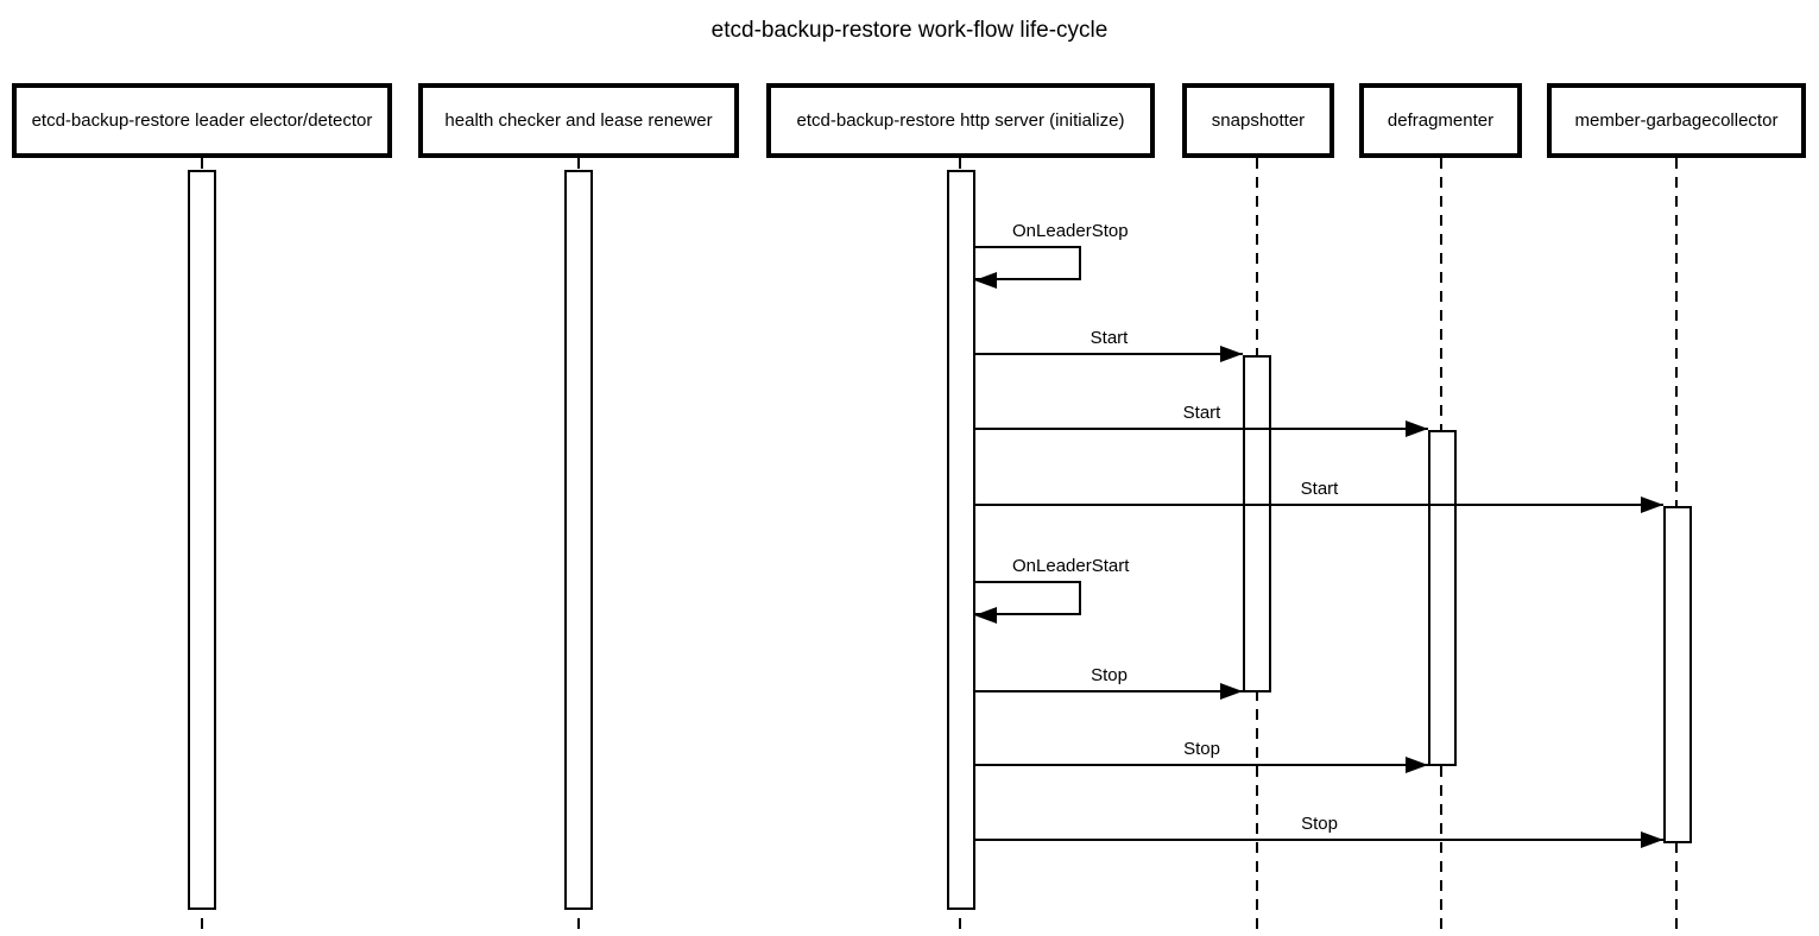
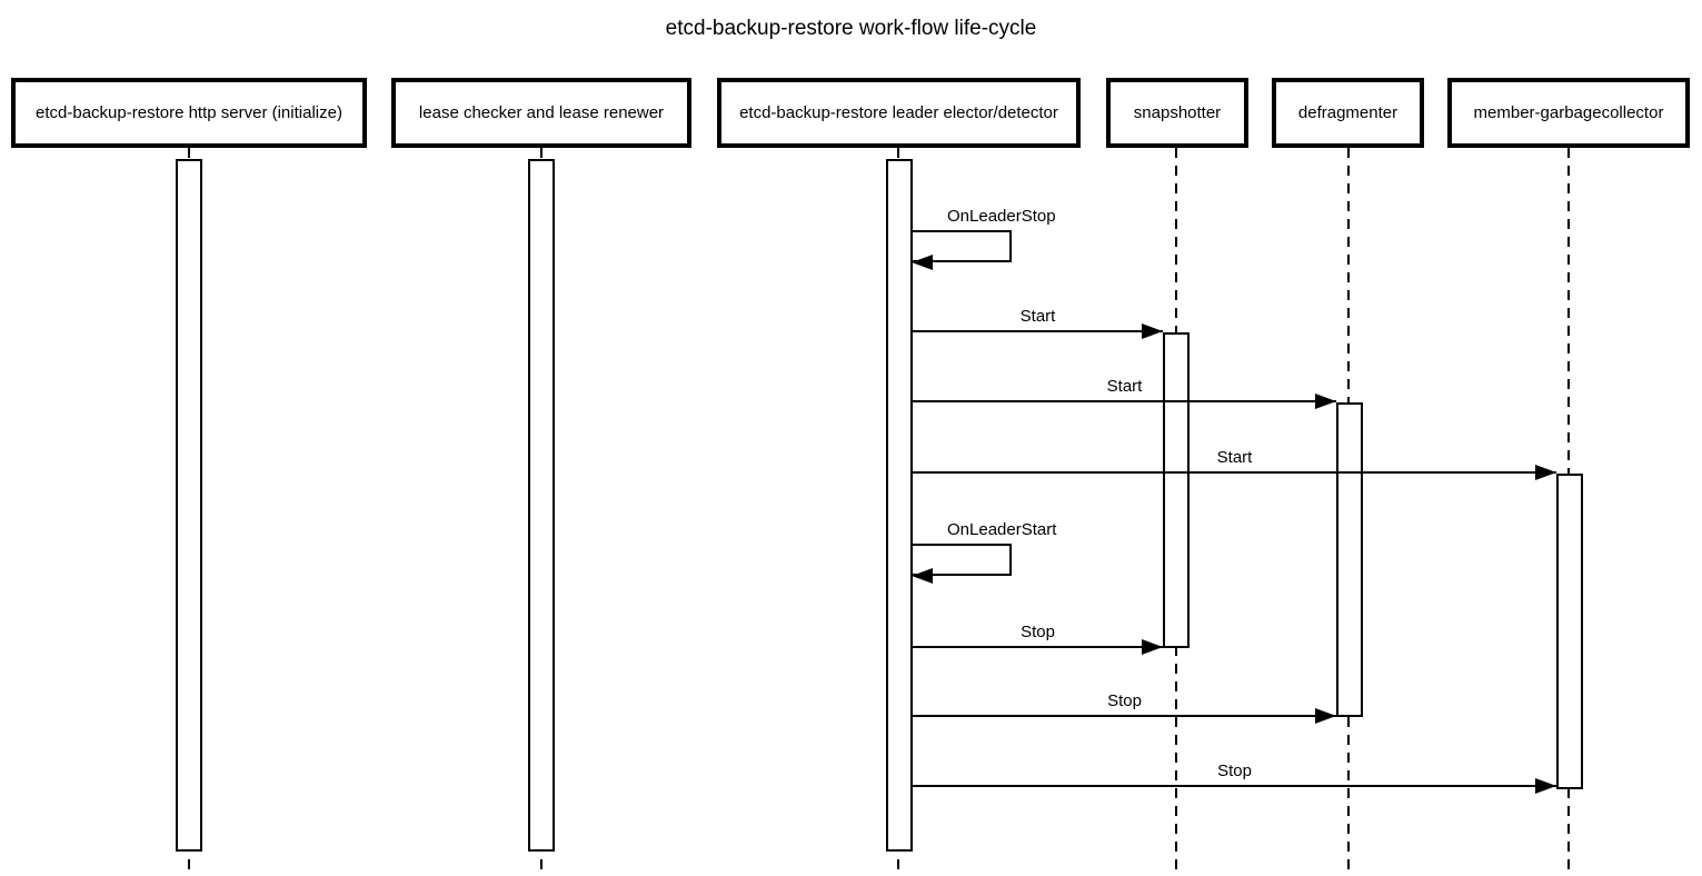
  etcd-backup-restore work-flow life-cycle
  OnLeaderStop
  Start
  Start
  Start
  OnLeaderStart
  Stop
  Stop
  Stop
- etcd-backup-restore leader elector/detector
+ etcd-backup-restore http server (initialize)
- health checker and lease renewer
+ lease checker and lease renewer
- etcd-backup-restore http server (initialize)
+ etcd-backup-restore leader elector/detector
  snapshotter
  defragmenter
  member-garbagecollector
